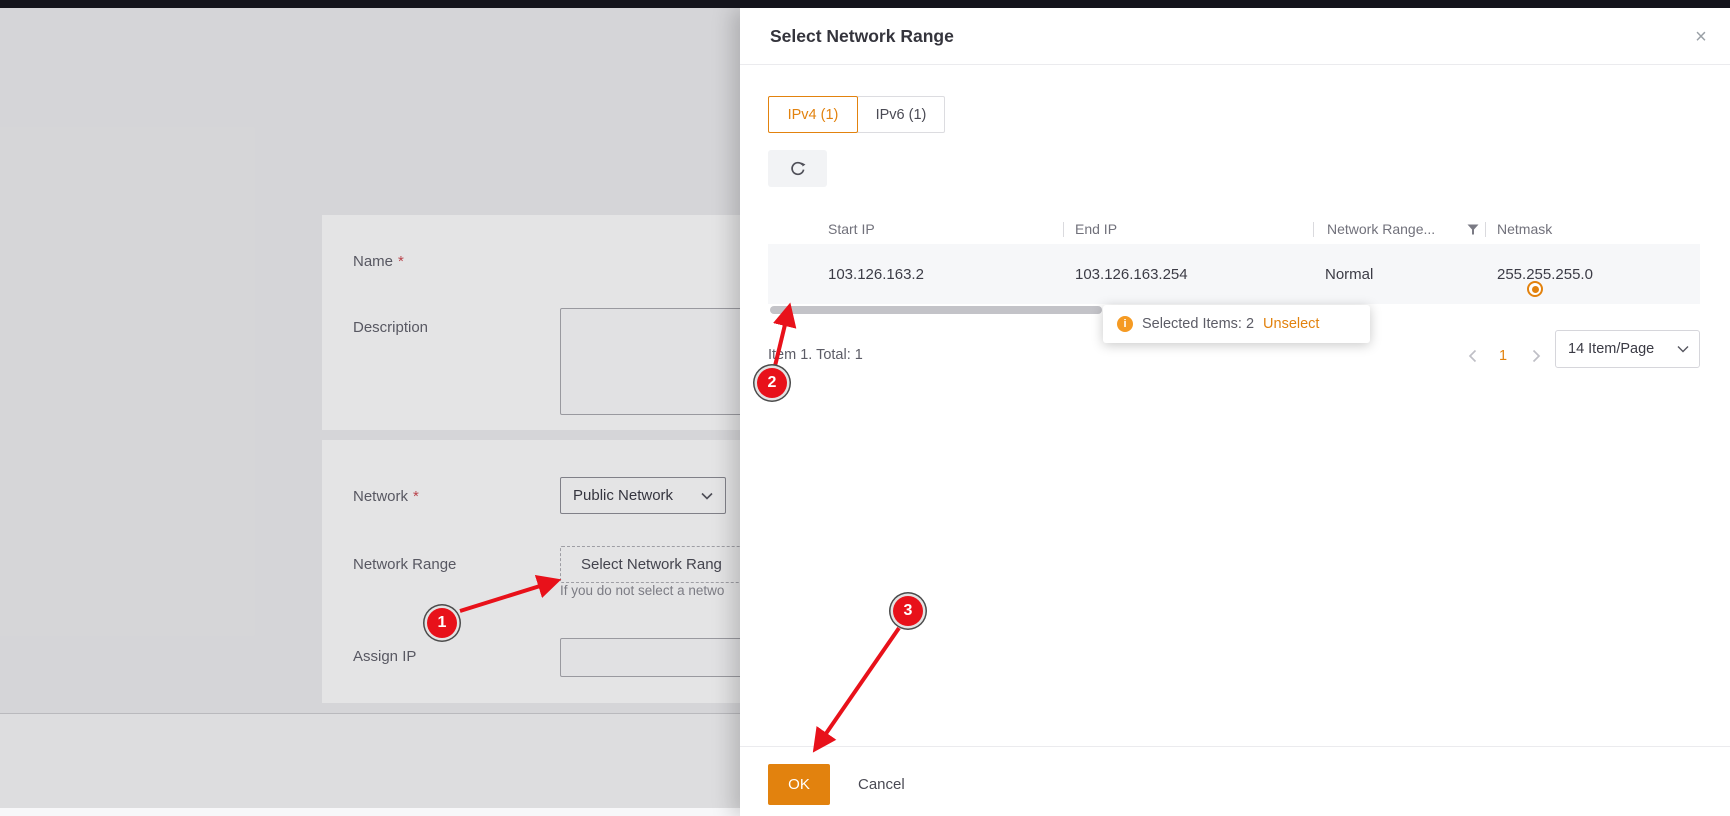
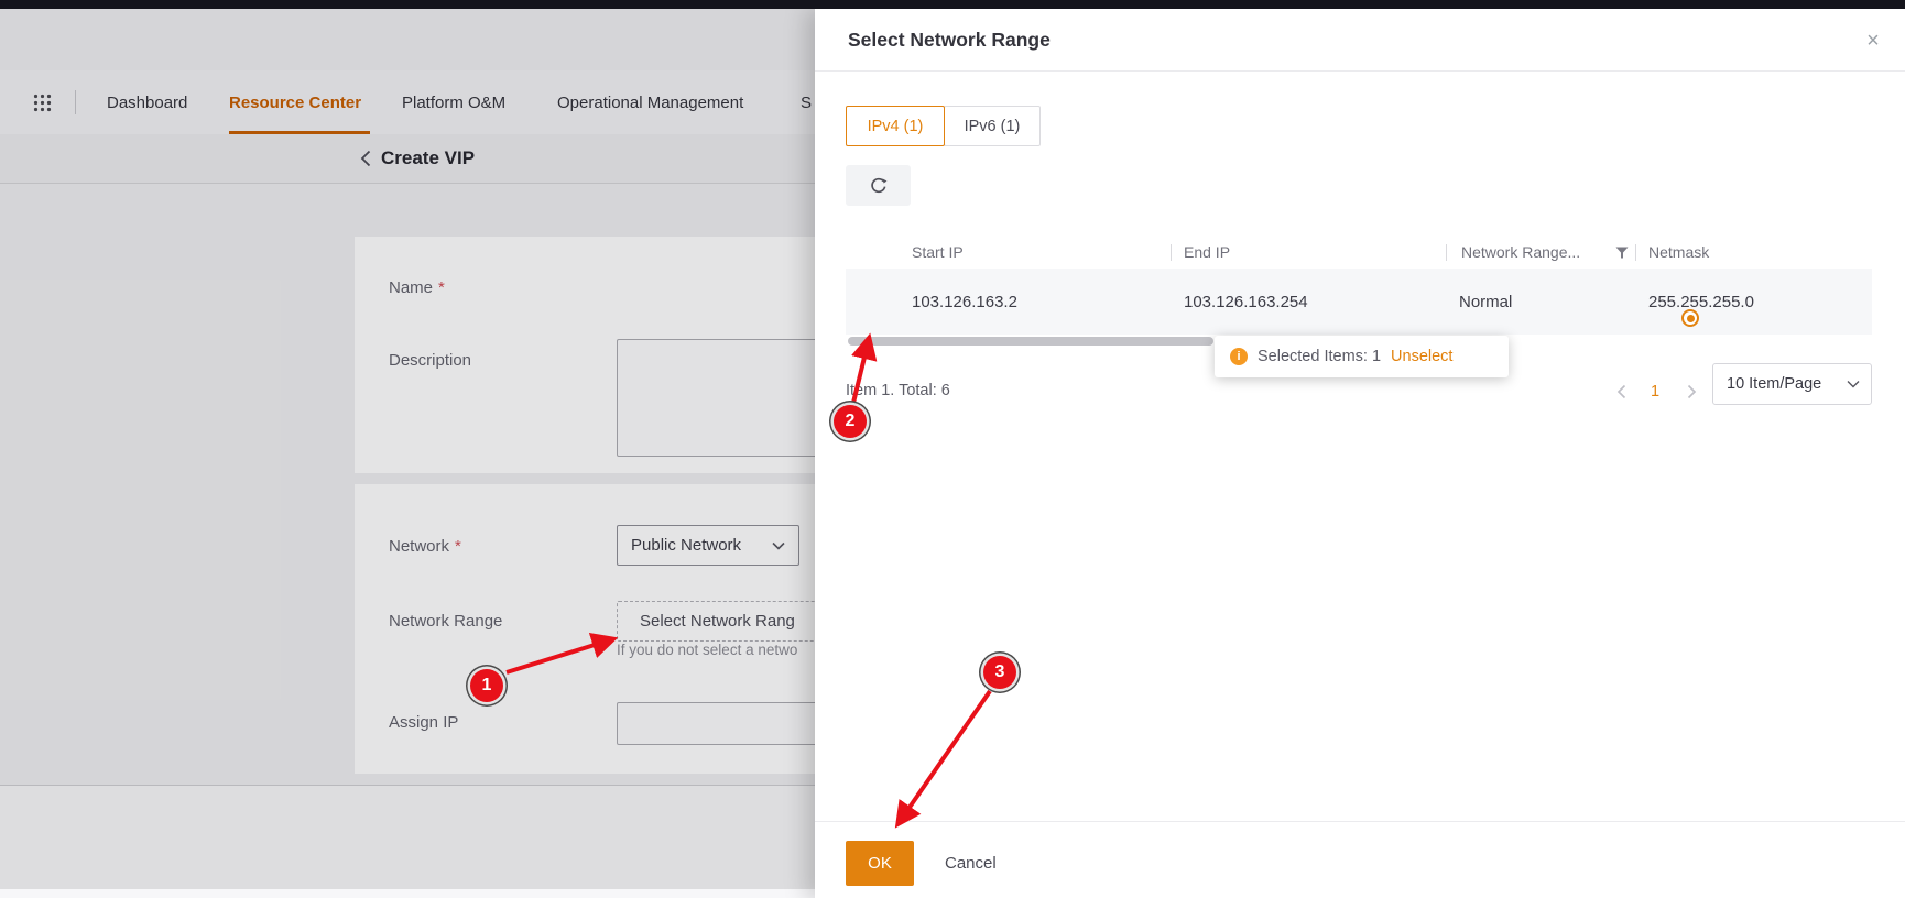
+ Dashboard
+ Resource Center
+ Platform O&M
+ Operational Management
+ S
+ Create VIP
  Name
  *
  Description
  Network
  *
  Public Network
  Network Range
  Select Network Rang
  If you do not select a netwo
  Assign IP
  Select Network Range
  ×
  IPv4 (1)
  IPv6 (1)
  Start IP
  End IP
  Network Range...
  Netmask
  103.126.163.2
  103.126.163.254
  Normal
  255.255.255.0
  i
- Selected Items: 2
+ Selected Items: 1
  Unselect
- Item 1. Total: 1
+ Item 1. Total: 6
  1
- 14 Item/Page
+ 10 Item/Page
  OK
  Cancel
  1
  2
  3
